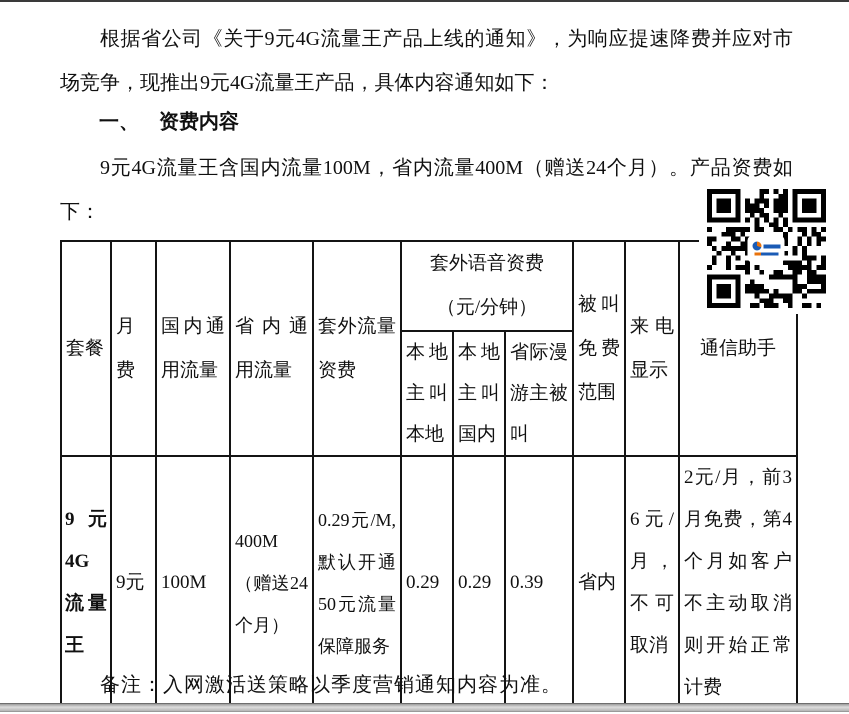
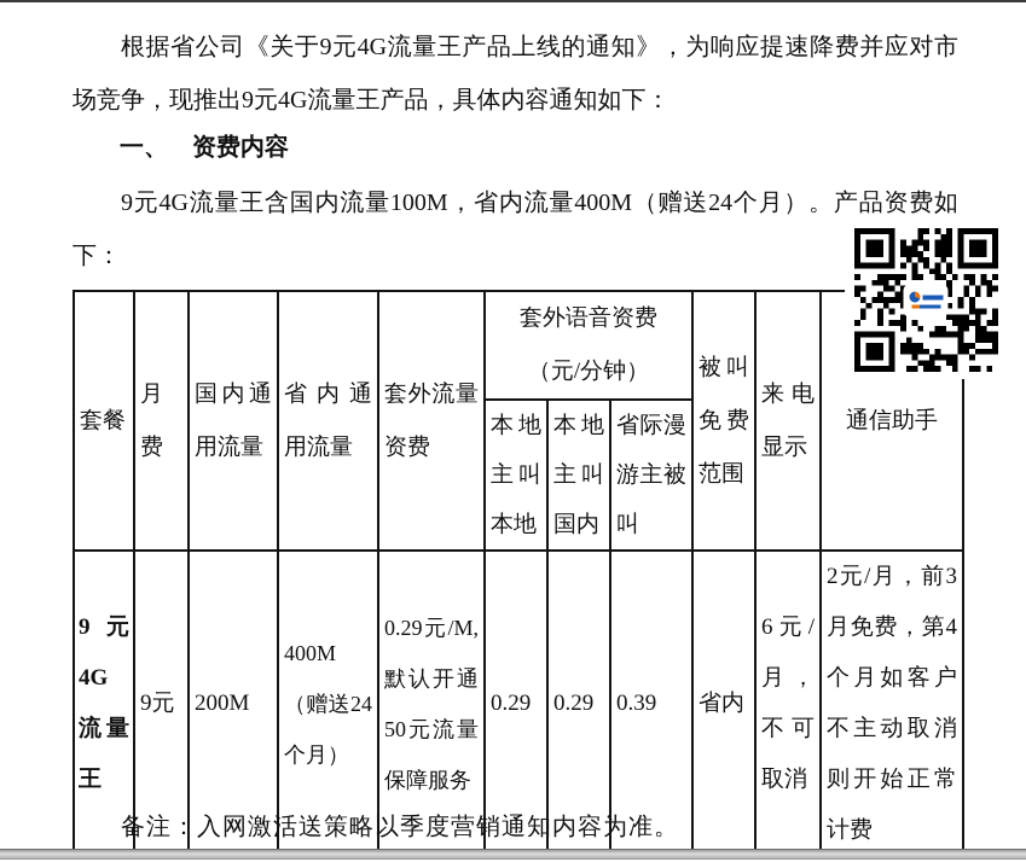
  根据省公司《关于9元4G流量王产品上线的通知》，为响应提速降费并应对市场竞争，现推出9元4G流量王产品，具体内容通知如下：
  一、 资费内容
  9元4G流量王含国内流量100M，省内流量400M（赠送24个月）。产品资费如下：
  套餐	月费	国内通用流量	省内通用流量	套外流量资费	套外语音资费 （元/分钟）	被叫免费范围	来电显示	通信助手
  本地主叫本地	本地主叫国内	省际漫游主被叫
- 9元4G流量王	9元	100M	400M（赠送24个月）	0.29元/M,默认开通50元流量保障服务	0.29	0.29	0.39	省内	6元/月，不可取消	2元/月，前3月免费，第4个月如客户不主动取消则开始正常计费
+ 9元4G流量王	9元	200M	400M（赠送24个月）	0.29元/M,默认开通50元流量保障服务	0.29	0.29	0.39	省内	6元/月，不可取消	2元/月，前3月免费，第4个月如客户不主动取消则开始正常计费
  备注：入网激活送策略以季度营销通知内容为准。
